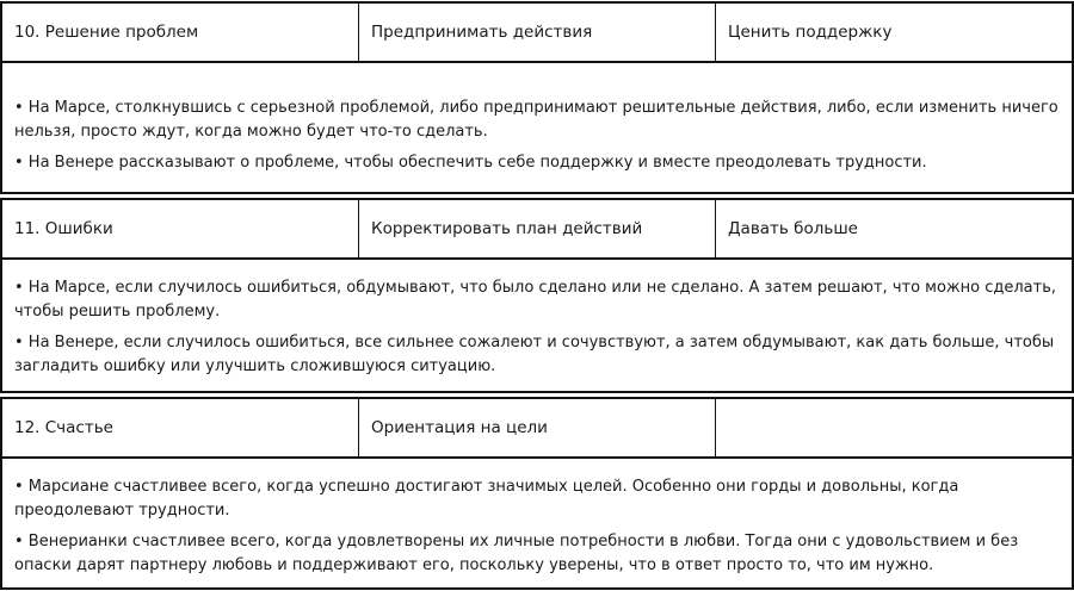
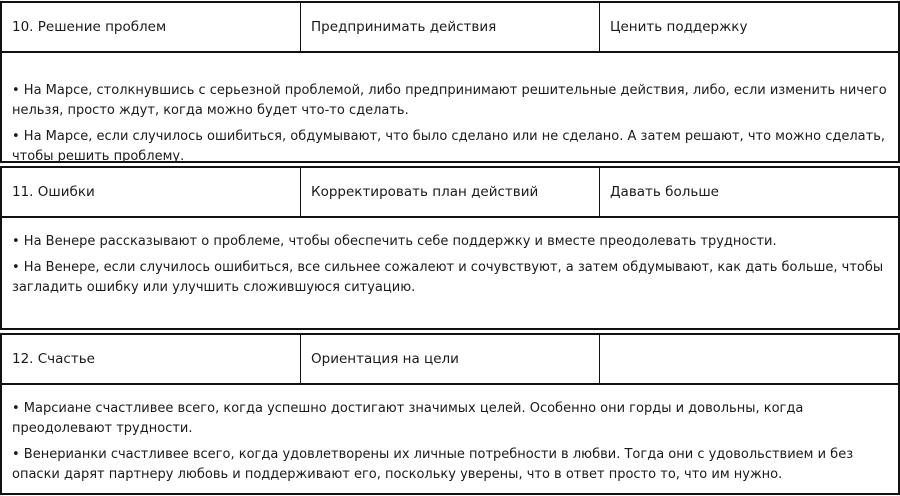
  10. Решение проблем
  Предпринимать действия
  Ценить поддержку
  • На Марсе, столкнувшись с серьезной проблемой, либо предпринимают решительные действия, либо, если изменить ничего нельзя, просто ждут, когда можно будет что-то сделать.
- • На Венере рассказывают о проблеме, чтобы обеспечить себе поддержку и вместе преодолевать трудности.
+ • На Марсе, если случилось ошибиться, обдумывают, что было сделано или не сделано. А затем решают, что можно сделать, чтобы решить проблему.
  11. Ошибки
  Корректировать план действий
  Давать больше
- • На Марсе, если случилось ошибиться, обдумывают, что было сделано или не сделано. А затем решают, что можно сделать, чтобы решить проблему.
+ • На Венере рассказывают о проблеме, чтобы обеспечить себе поддержку и вместе преодолевать трудности.
  • На Венере, если случилось ошибиться, все сильнее сожалеют и сочувствуют, а затем обдумывают, как дать больше, чтобы загладить ошибку или улучшить сложившуюся ситуацию.
  12. Счастье
  Ориентация на цели
  • Марсиане счастливее всего, когда успешно достигают значимых целей. Особенно они горды и довольны, когда преодолевают трудности.
  • Венерианки счастливее всего, когда удовлетворены их личные потребности в любви. Тогда они с удовольствием и без опаски дарят партнеру любовь и поддерживают его, поскольку уверены, что в ответ просто то, что им нужно.
